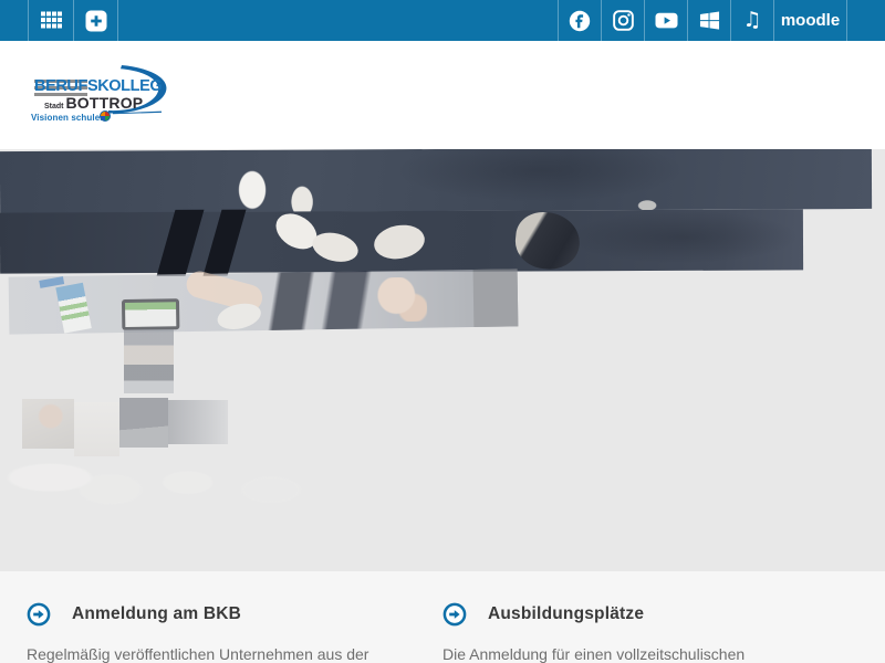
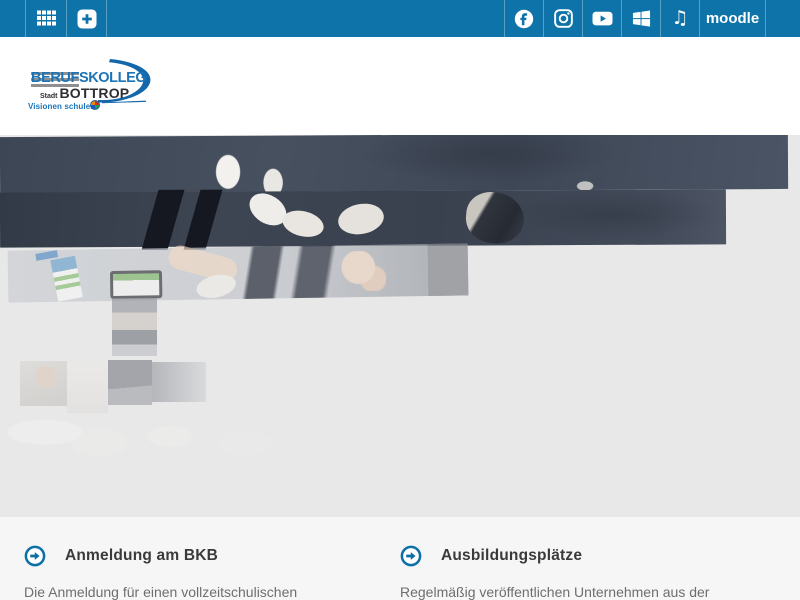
  ♫
  moodle
  BERUFSKOLLEG
  BOTTROP
  Visionen schule
  Anmeldung am BKB
- Regelmäßig veröffentlichen Unternehmen aus der
+ Die Anmeldung für einen vollzeitschulischen
  Ausbildungsplätze
- Die Anmeldung für einen vollzeitschulischen
+ Regelmäßig veröffentlichen Unternehmen aus der
